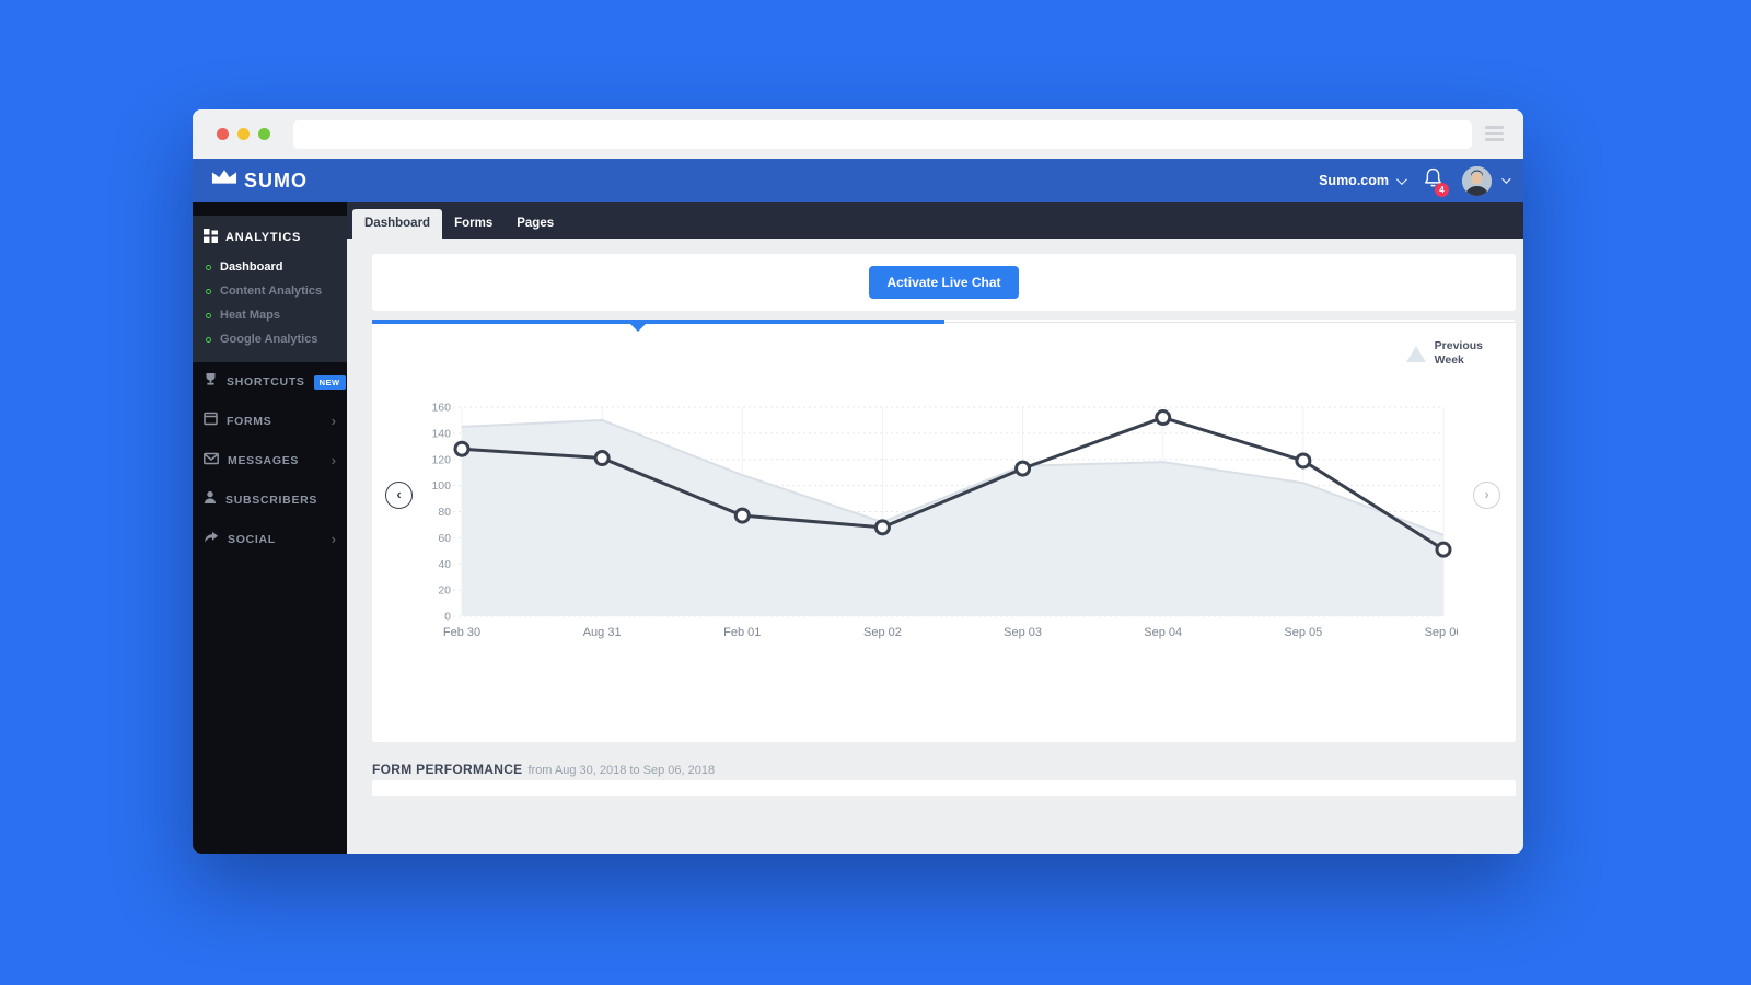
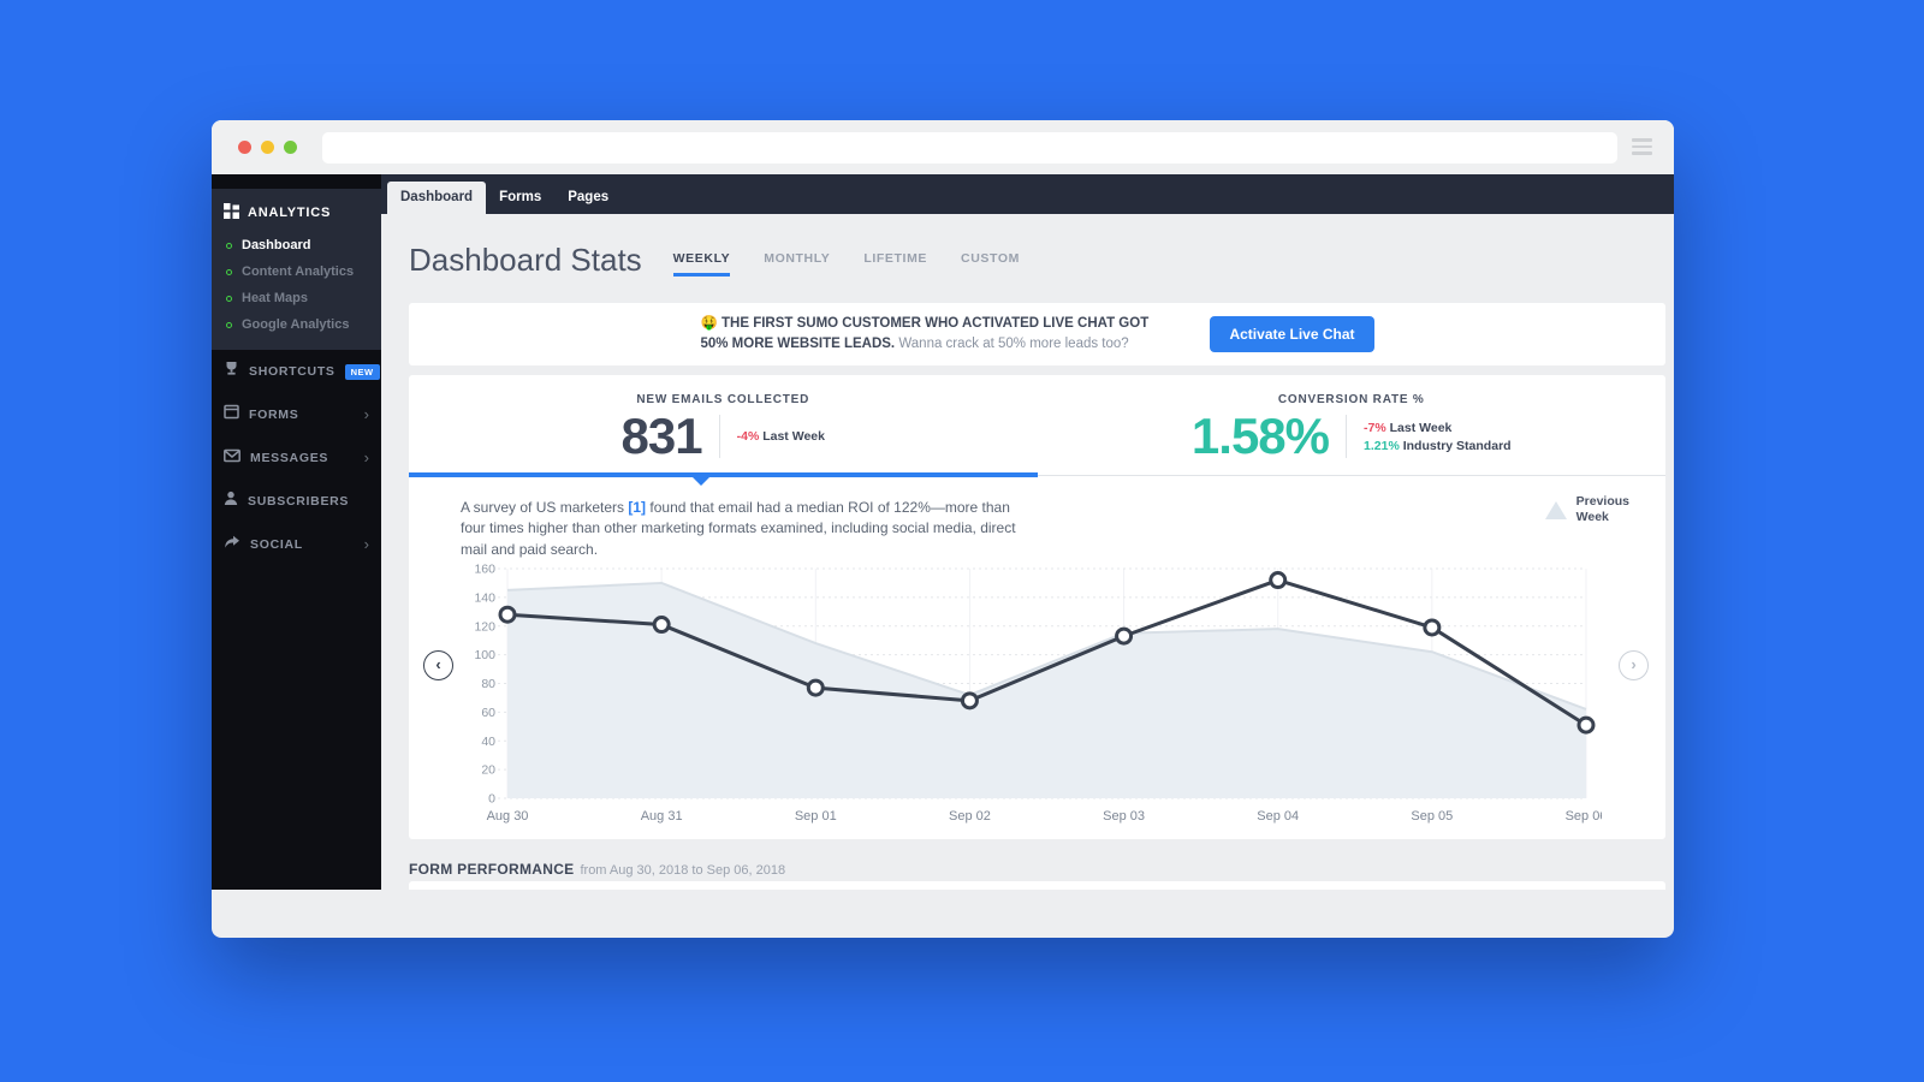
- SUMO
- Sumo.com
- 4
  ANALYTICS
  Dashboard
  Content Analytics
  Heat Maps
  Google Analytics
  SHORTCUTS
  NEW
  FORMS
  ›
  MESSAGES
  ›
  SUBSCRIBERS
  SOCIAL
  ›
  Dashboard
  Forms
  Pages
+ Dashboard Stats
+ WEEKLY
+ MONTHLY
+ LIFETIME
+ CUSTOM
+ 🤑 THE FIRST SUMO CUSTOMER WHO ACTIVATED LIVE CHAT GOT 50% MORE WEBSITE LEADS. Wanna crack at 50% more leads too?
  Activate Live Chat
+ NEW EMAILS COLLECTED
+ 831
+ -4% Last Week
+ CONVERSION RATE %
+ 1.58%
+ -7% Last Week
+ 1.21% Industry Standard
+ A survey of US marketers [1] found that email had a median ROI of 122%—more than four times higher than other marketing formats examined, including social media, direct mail and paid search.
  Previous
  Week
  0
  20
  40
  60
  80
  100
  120
  140
  160
- Feb 30
+ Aug 30
  Aug 31
- Feb 01
+ Sep 01
  Sep 02
  Sep 03
  Sep 04
  Sep 05
  Sep 0
  ‹
  ›
  FORM PERFORMANCE from Aug 30, 2018 to Sep 06, 2018
